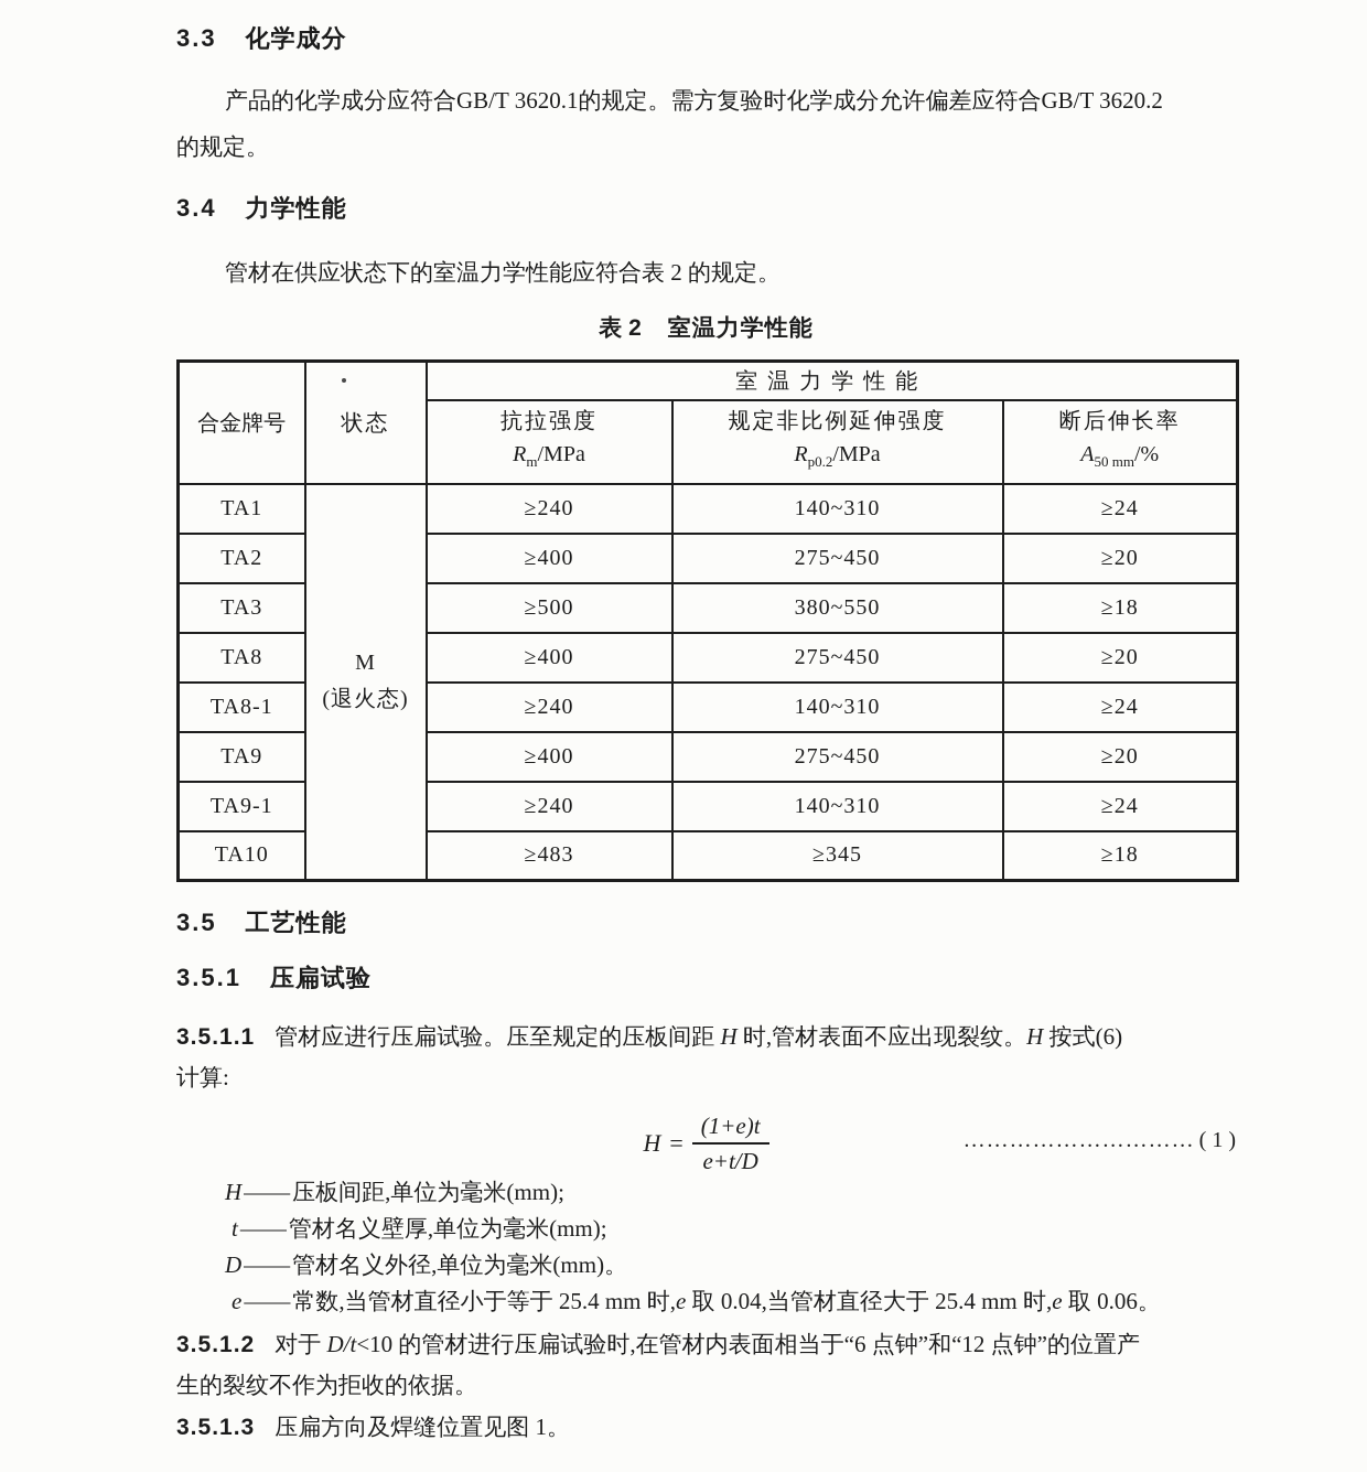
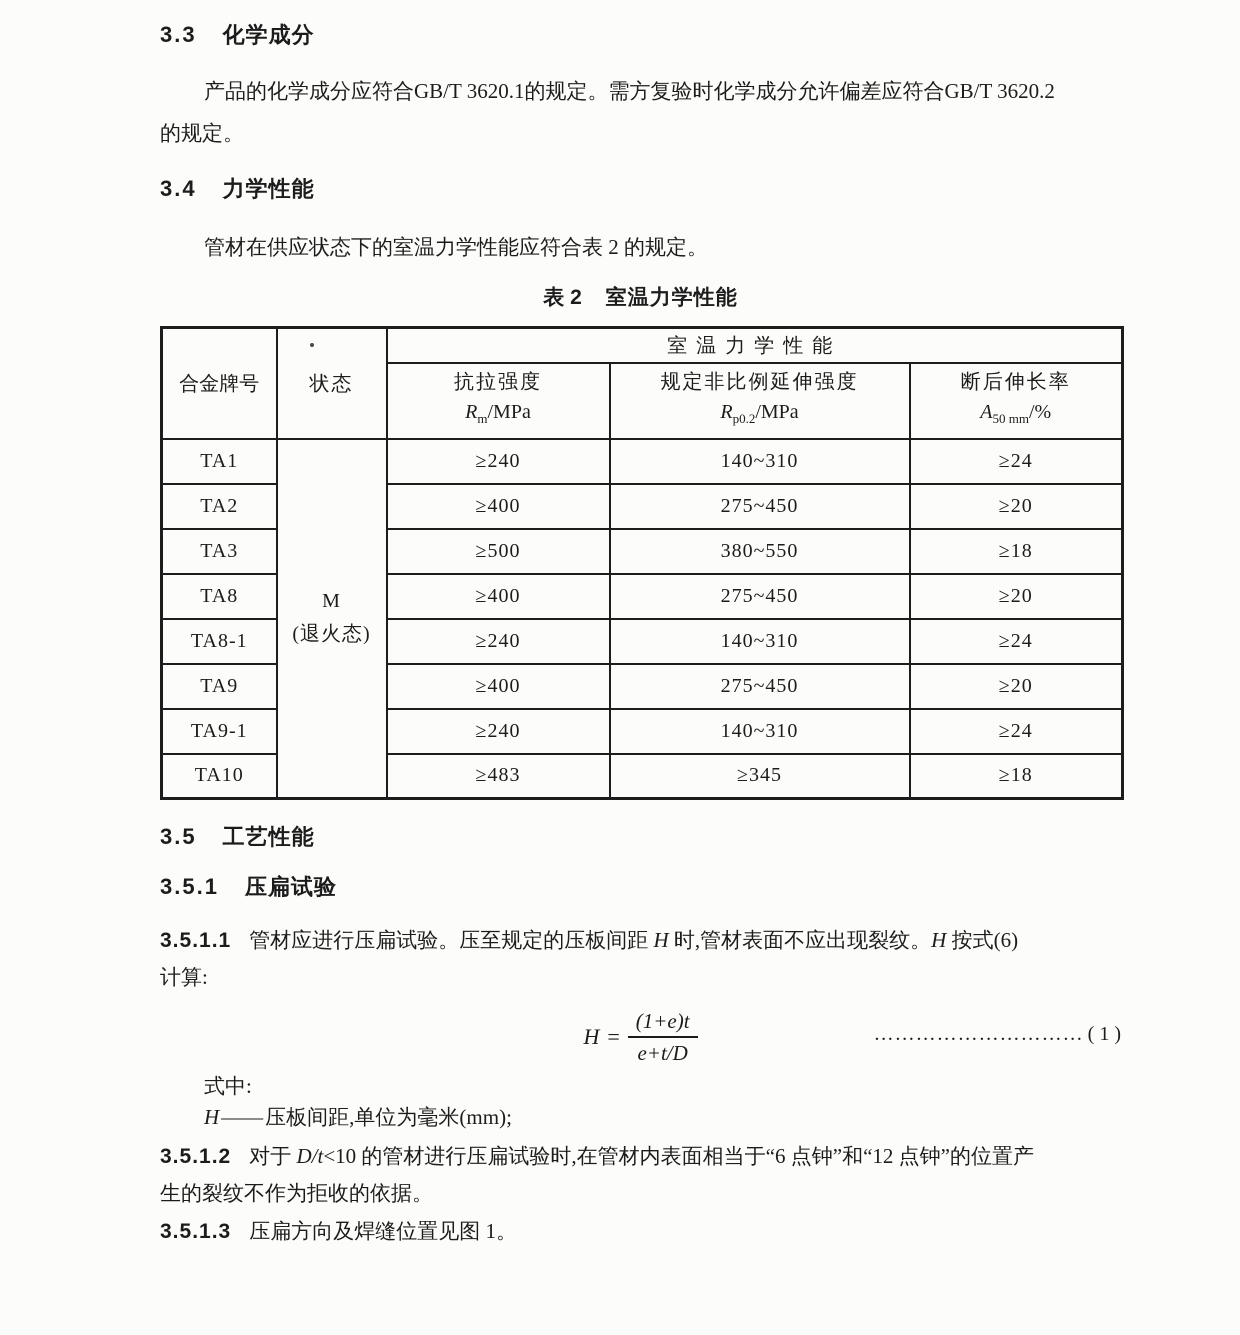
  3.3
  化学成分
  产品的化学成分应符合GB/T 3620.1的规定。需方复验时化学成分允许偏差应符合GB/T 3620.2
  的规定。
  3.4
  力学性能
  管材在供应状态下的室温力学性能应符合表 2 的规定。
  表 2 室温力学性能
  合金牌号	状态	室温力学性能
  抗拉强度 Rm/MPa	规定非比例延伸强度 Rp0.2/MPa	断后伸长率 A50 mm/%
  TA1	M (退火态)	≥240	140~310	≥24
  TA2	≥400	275~450	≥20
  TA3	≥500	380~550	≥18
  TA8	≥400	275~450	≥20
  TA8-1	≥240	140~310	≥24
  TA9	≥400	275~450	≥20
  TA9-1	≥240	140~310	≥24
  TA10	≥483	≥345	≥18
  3.5
  工艺性能
  3.5.1
  压扁试验
  3.5.1.1 管材应进行压扁试验。压至规定的压板间距 H 时,管材表面不应出现裂纹。H 按式(6)
  计算:
  H
  =
  (1+e)t
  e+t/D
  ………………………… ( 1 )
+ 式中:
  H——压板间距,单位为毫米(mm);
- t——管材名义壁厚,单位为毫米(mm);
- D——管材名义外径,单位为毫米(mm)。
- e——常数,当管材直径小于等于 25.4 mm 时,e 取 0.04,当管材直径大于 25.4 mm 时,e 取 0.06。
  3.5.1.2 对于 D/t<10 的管材进行压扁试验时,在管材内表面相当于“6 点钟”和“12 点钟”的位置产
  生的裂纹不作为拒收的依据。
  3.5.1.3 压扁方向及焊缝位置见图 1。
